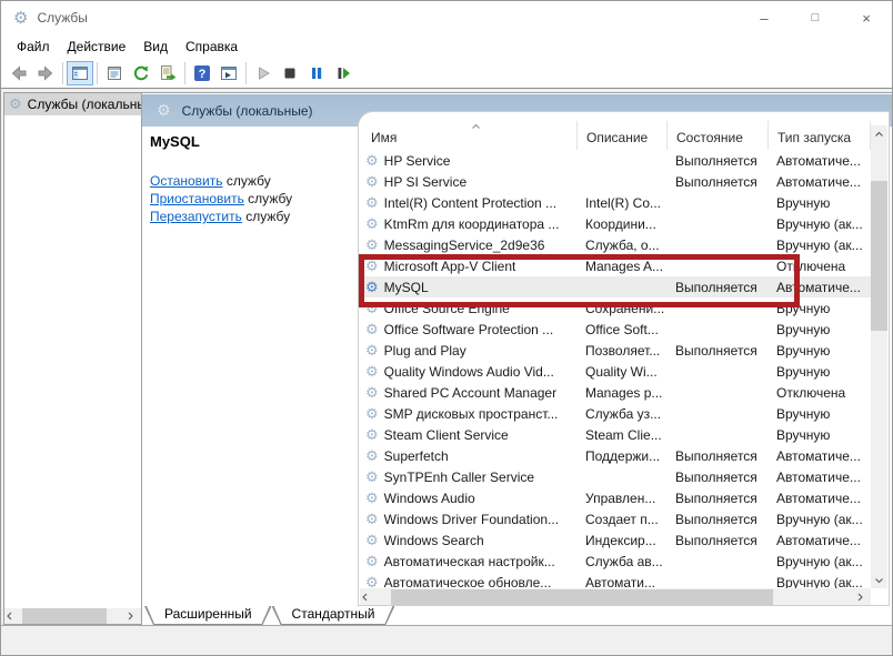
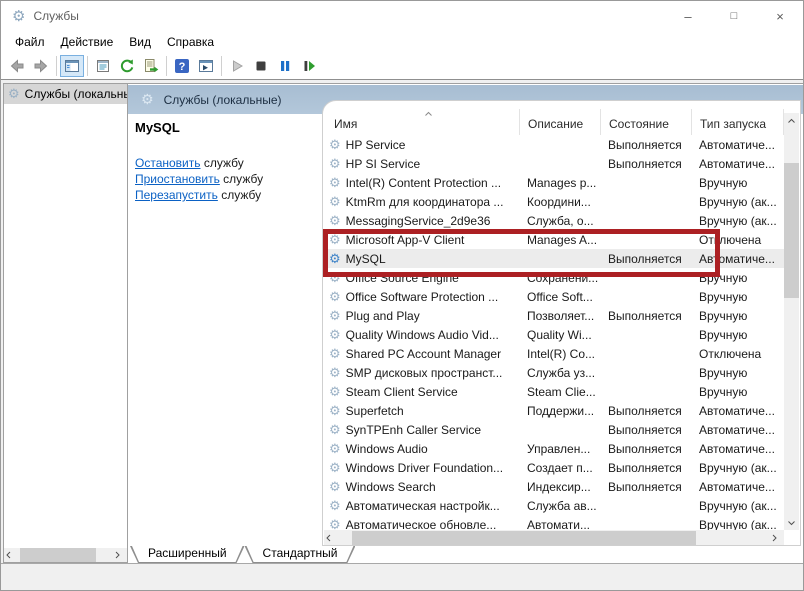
  ⚙
  Службы
  –
  □
  ×
  Файл
  Действие
  Вид
  Справка
  ?
  ⚙
  Службы (локальн
  ⚙
  Службы (локальные)
  MySQL
  Остановить службу
  Приостановить службу
  Перезапустить службу
  Имя
  Описание
  Состояние
  Тип запуска
  ⚙
  HP Service
  Выполняется
  Автоматиче...
  ⚙
  HP SI Service
  Выполняется
  Автоматиче...
  ⚙
  Intel(R) Content Protection ...
- Intel(R) Co...
+ Manages p...
  Вручную
  ⚙
  KtmRm для координатора ...
  Координи...
  Вручную (ак...
  ⚙
  MessagingService_2d9e36
  Служба, о...
  Вручную (ак...
  ⚙
  Microsoft App-V Client
  Manages A...
  Отключена
  ⚙
  MySQL
  Выполняется
  Автоматиче...
  ⚙
  Office Source Engine
  Сохранени...
  Вручную
  ⚙
  Office Software Protection ...
  Office Soft...
  Вручную
  ⚙
  Plug and Play
  Позволяет...
  Выполняется
  Вручную
  ⚙
  Quality Windows Audio Vid...
  Quality Wi...
  Вручную
  ⚙
  Shared PC Account Manager
- Manages p...
+ Intel(R) Co...
  Отключена
  ⚙
  SMP дисковых пространст...
  Служба уз...
  Вручную
  ⚙
  Steam Client Service
  Steam Clie...
  Вручную
  ⚙
  Superfetch
  Поддержи...
  Выполняется
  Автоматиче...
  ⚙
  SynTPEnh Caller Service
  Выполняется
  Автоматиче...
  ⚙
  Windows Audio
  Управлен...
  Выполняется
  Автоматиче...
  ⚙
  Windows Driver Foundation...
  Создает п...
  Выполняется
  Вручную (ак...
  ⚙
  Windows Search
  Индексир...
  Выполняется
  Автоматиче...
  ⚙
  Автоматическая настройк...
  Служба ав...
  Вручную (ак...
  ⚙
  Автоматическое обновле...
  Автомати...
  Вручную (ак...
  Расширенный
  Стандартный
